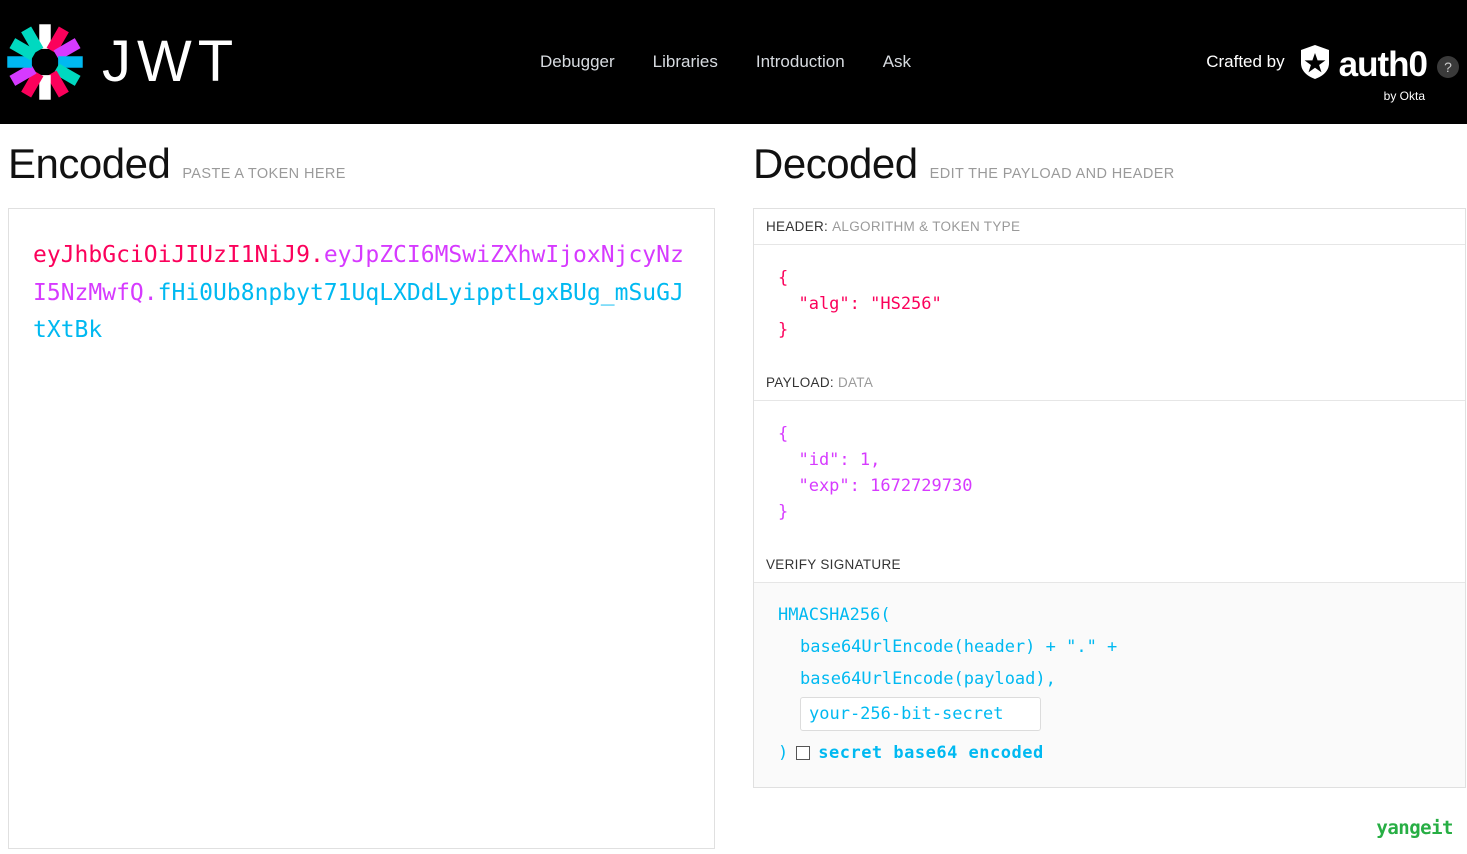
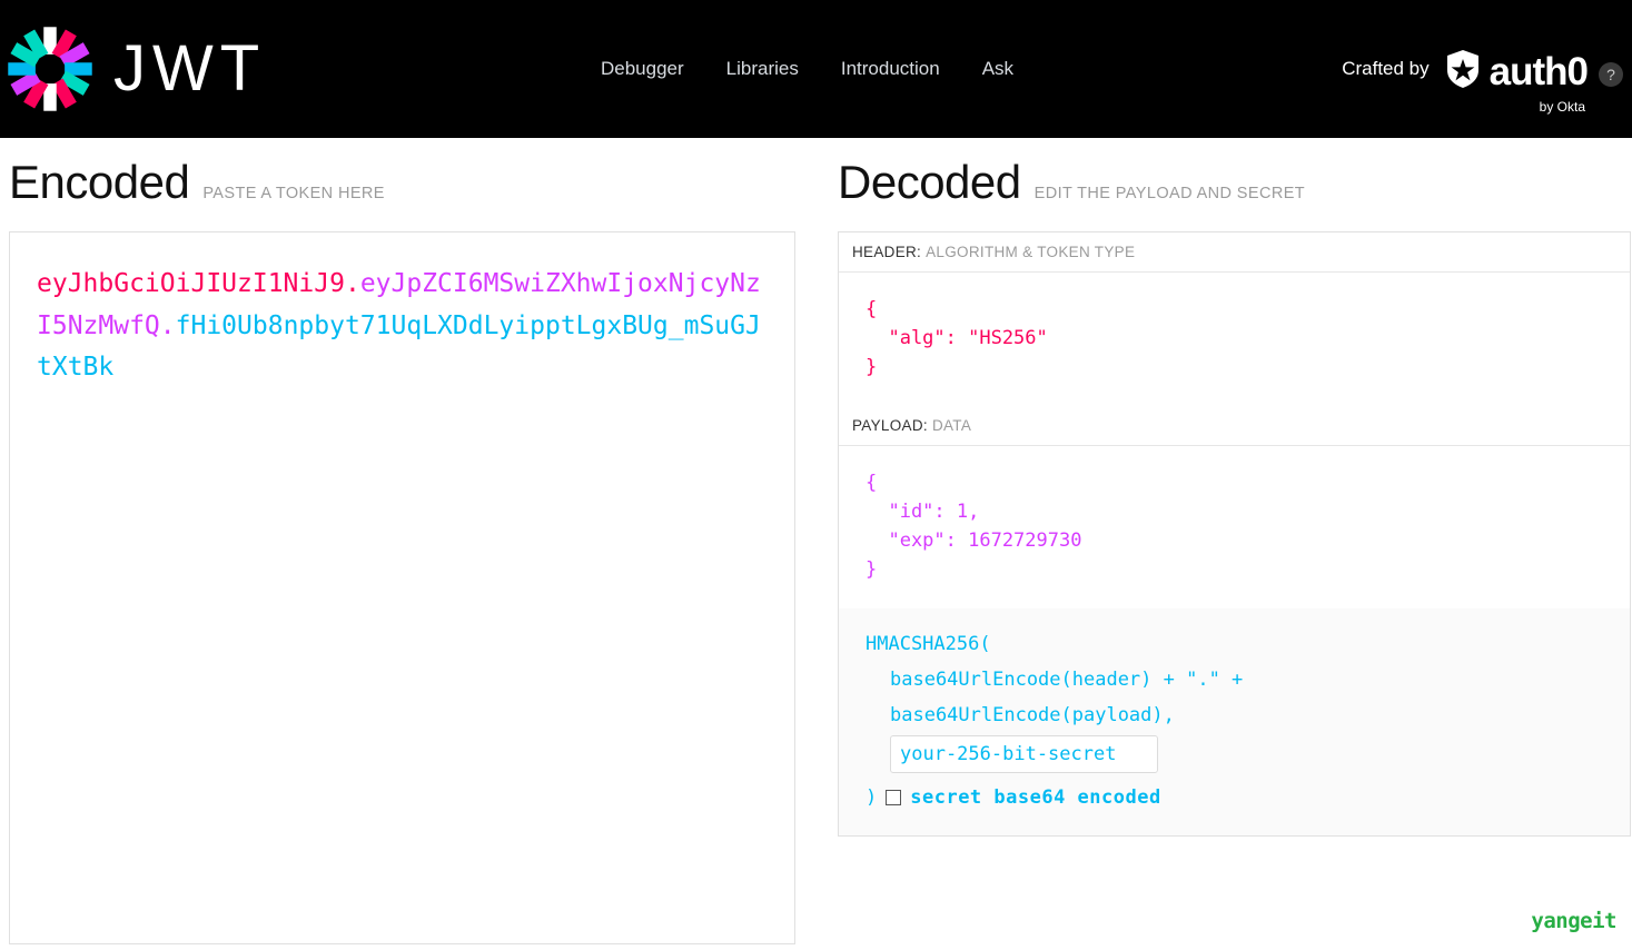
  JWT
  Debugger
  Libraries
  Introduction
  Ask
  Crafted by
  auth0
  by Okta
  ?
  Encoded
  PASTE A TOKEN HERE
  eyJhbGciOiJIUzI1NiJ9.eyJpZCI6MSwiZXhwIjoxNjcyNzI5NzMwfQ.fHi0Ub8npbyt71UqLXDdLyipptLgxBUg_mSuGJtXtBk
  Decoded
- EDIT THE PAYLOAD AND HEADER
+ EDIT THE PAYLOAD AND SECRET
  HEADER: ALGORITHM & TOKEN TYPE
  {
  "alg": "HS256"
  }
  PAYLOAD: DATA
  {
  "id": 1,
  "exp": 1672729730
  }
- VERIFY SIGNATURE
  HMACSHA256(
  base64UrlEncode(header) + "." +
  base64UrlEncode(payload),
  your-256-bit-secret
  )
  secret base64 encoded
  yangeit
